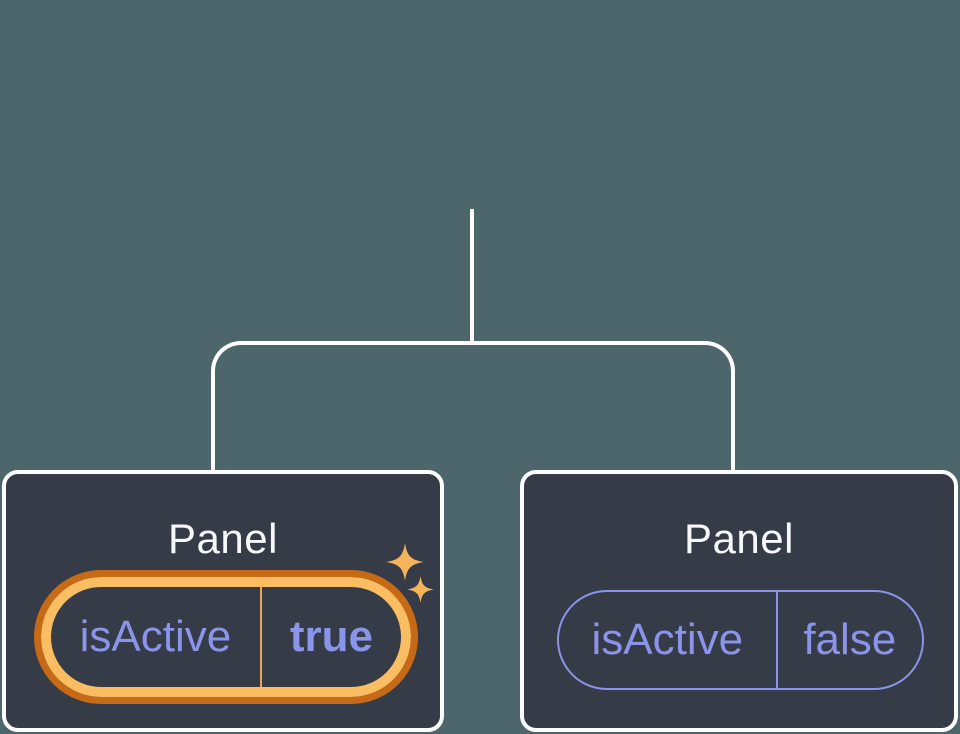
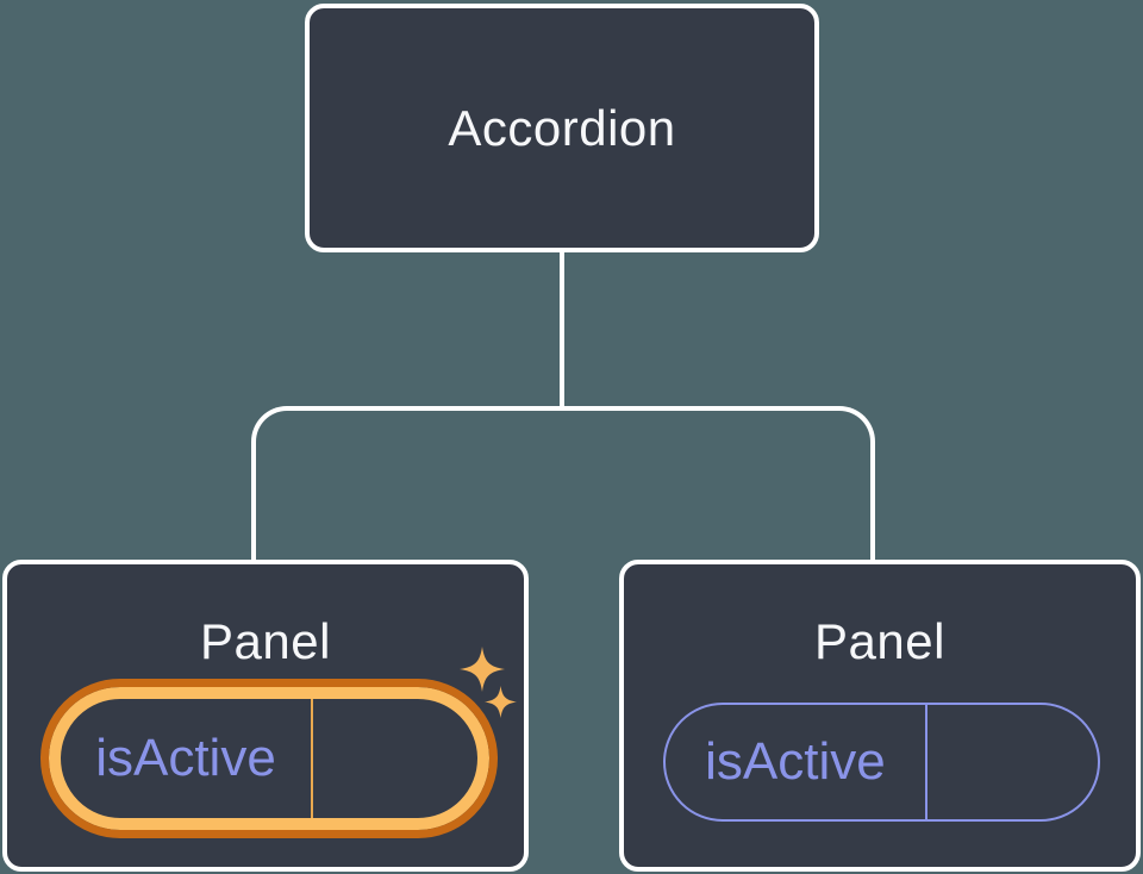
+ Accordion
  Panel
  isActive
- true
  Panel
  isActive
- false
